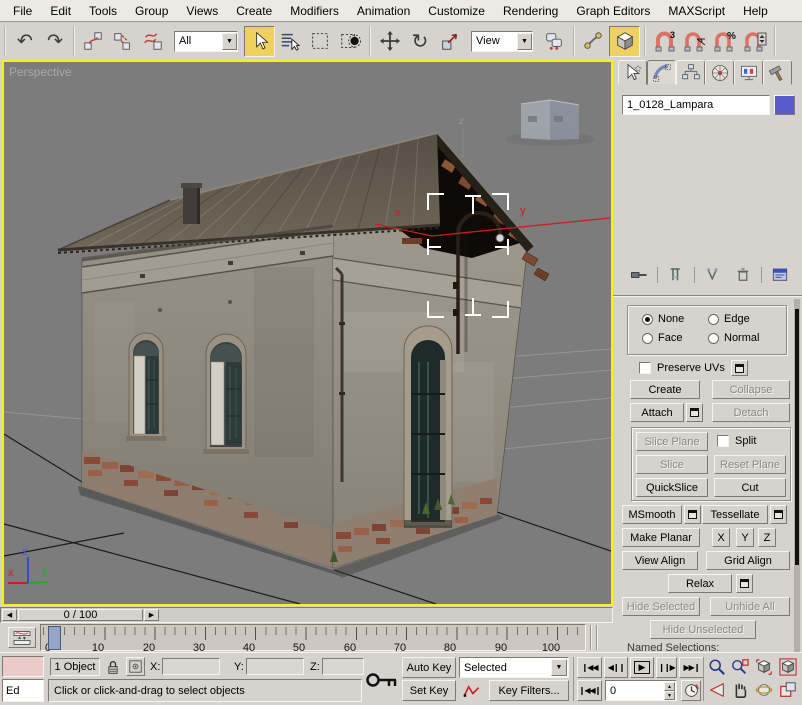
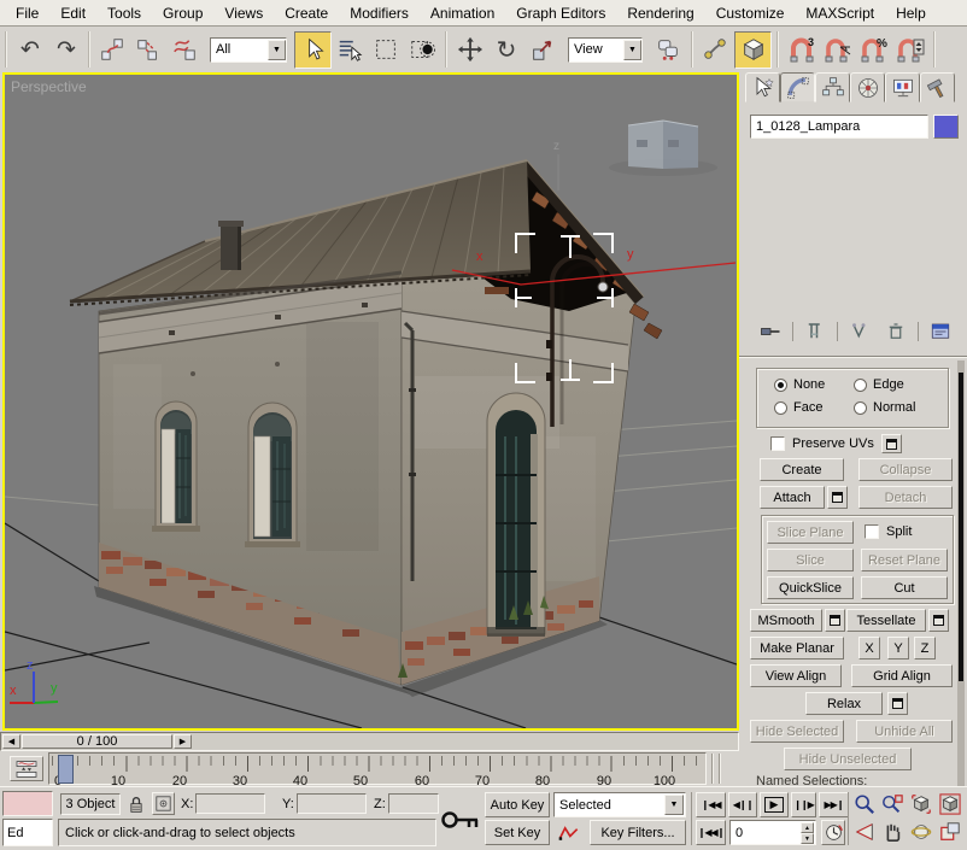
  File
  Edit
  Tools
  Group
  Views
  Create
  Modifiers
  Animation
- Customize
+ Graph Editors
  Rendering
- Graph Editors
+ Customize
  MAXScript
  Help
  ↶
  ↷
  All
  ↻
  View
  3
  %
  x
  y
  x
  y
  z
  Perspective
  1_0128_Lampara
  None
  Edge
  Face
  Normal
  Preserve UVs
  Create
  Collapse
  Attach
  Detach
  Slice Plane
  Split
  Slice
  Reset Plane
  QuickSlice
  Cut
  MSmooth
  Tessellate
  Make Planar
  X
  Y
  Z
  View Align
  Grid Align
  Relax
  Hide Selected
  Unhide All
  Hide Unselected
  Named Selections:
  0 / 100
  10
  20
  30
  40
  50
  60
  70
  80
  90
  100
  Ed
- 1 Object
+ 3 Object
  X:
  Y:
  Z:
  Click or click-and-drag to select objects
  Auto Key
  Set Key
  Selected
  Key Filters...
  ❙◀◀
  ◀❙❙
  ▶
  ❙❙▶
  ▶▶❙
  ❙◀◀❙
  0
